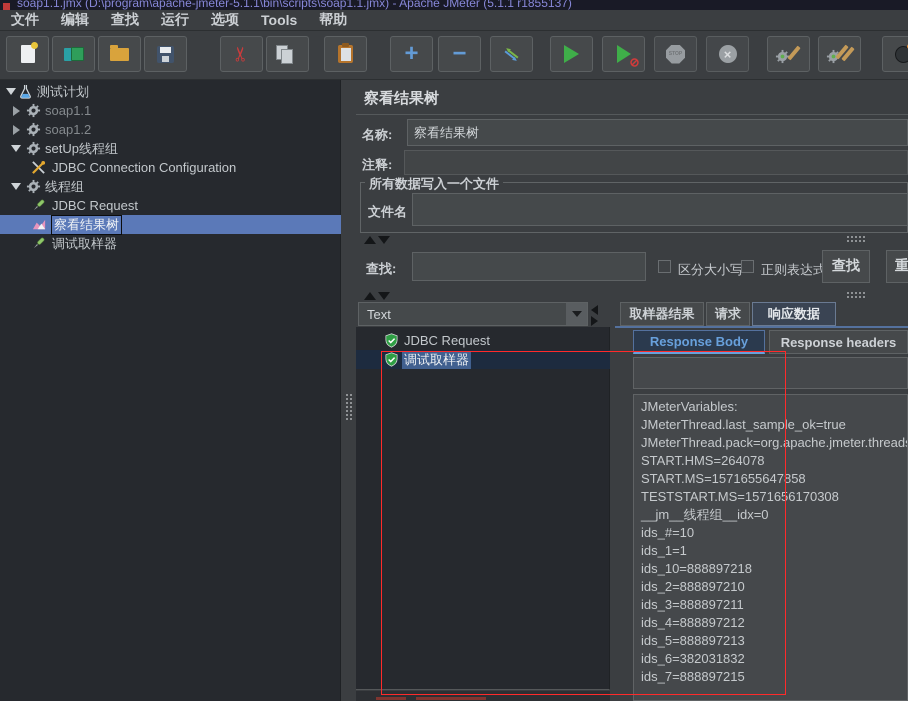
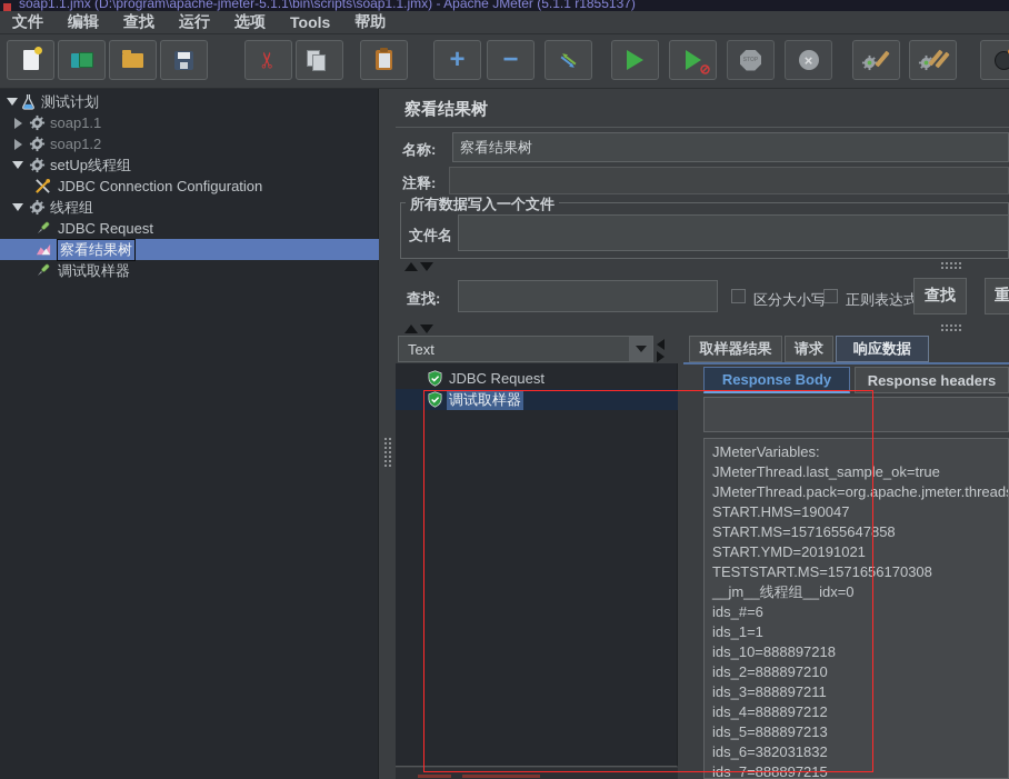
  soap1.1.jmx (D:\program\apache-jmeter-5.1.1\bin\scripts\soap1.1.jmx) - Apache JMeter (5.1.1 r1855137)
  文件
  编辑
  查找
  运行
  选项
  Tools
  帮助
  +
  −
  ×
  测试计划
  soap1.1
  soap1.2
  setUp线程组
  JDBC Connection Configuration
  线程组
  JDBC Request
  察看结果树
  调试取样器
  察看结果树
  名称:
  察看结果树
  注释:
  所有数据写入一个文件
  文件名
  查找:
  区分大小写
  正则表达式
  查找
  重
  Text
  JDBC Request
  调试取样器
  取样器结果
  请求
  响应数据
  Response Body
  Response headers
  JMeterVariables:
  JMeterThread.last_sample_ok=true
  JMeterThread.pack=org.apache.jmeter.thread
- START.HMS=264078
+ START.HMS=190047
  START.MS=1571655647858
+ START.YMD=20191021
  TESTSTART.MS=1571656170308
  __jm__线程组__idx=0
- ids_#=10
+ ids_#=6
  ids_1=1
  ids_10=888897218
  ids_2=888897210
  ids_3=888897211
  ids_4=888897212
  ids_5=888897213
  ids_6=382031832
  ids_7=888897215
